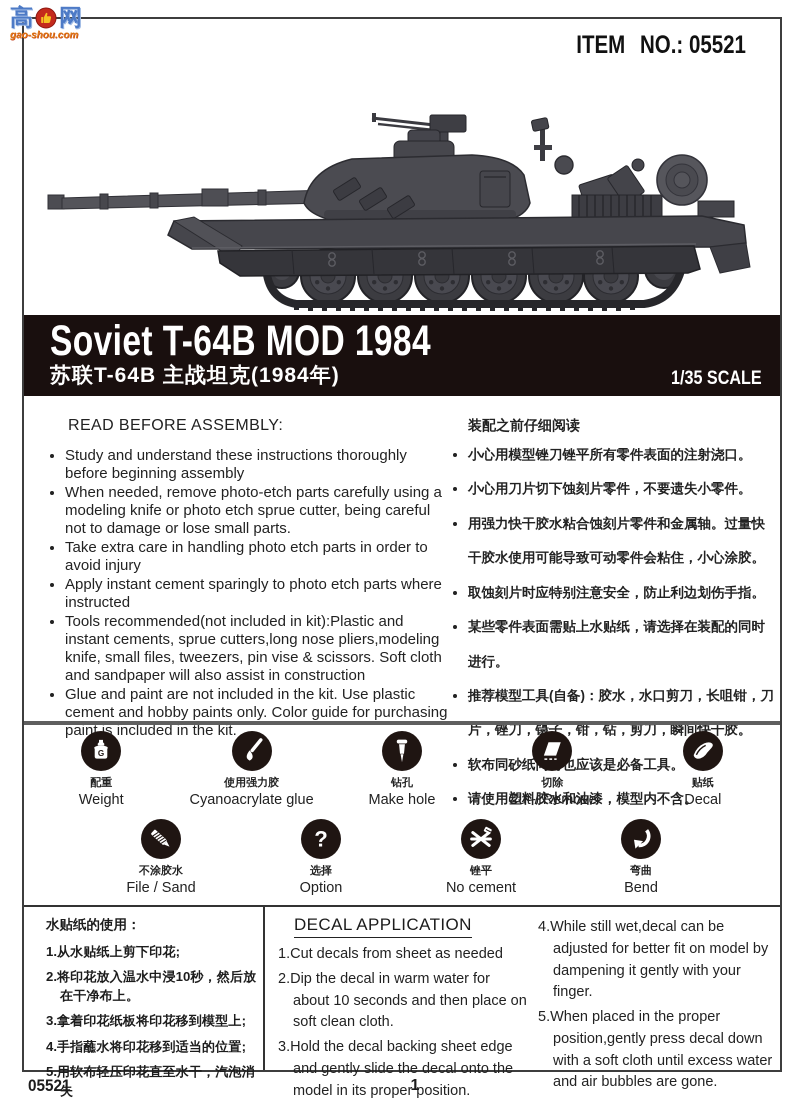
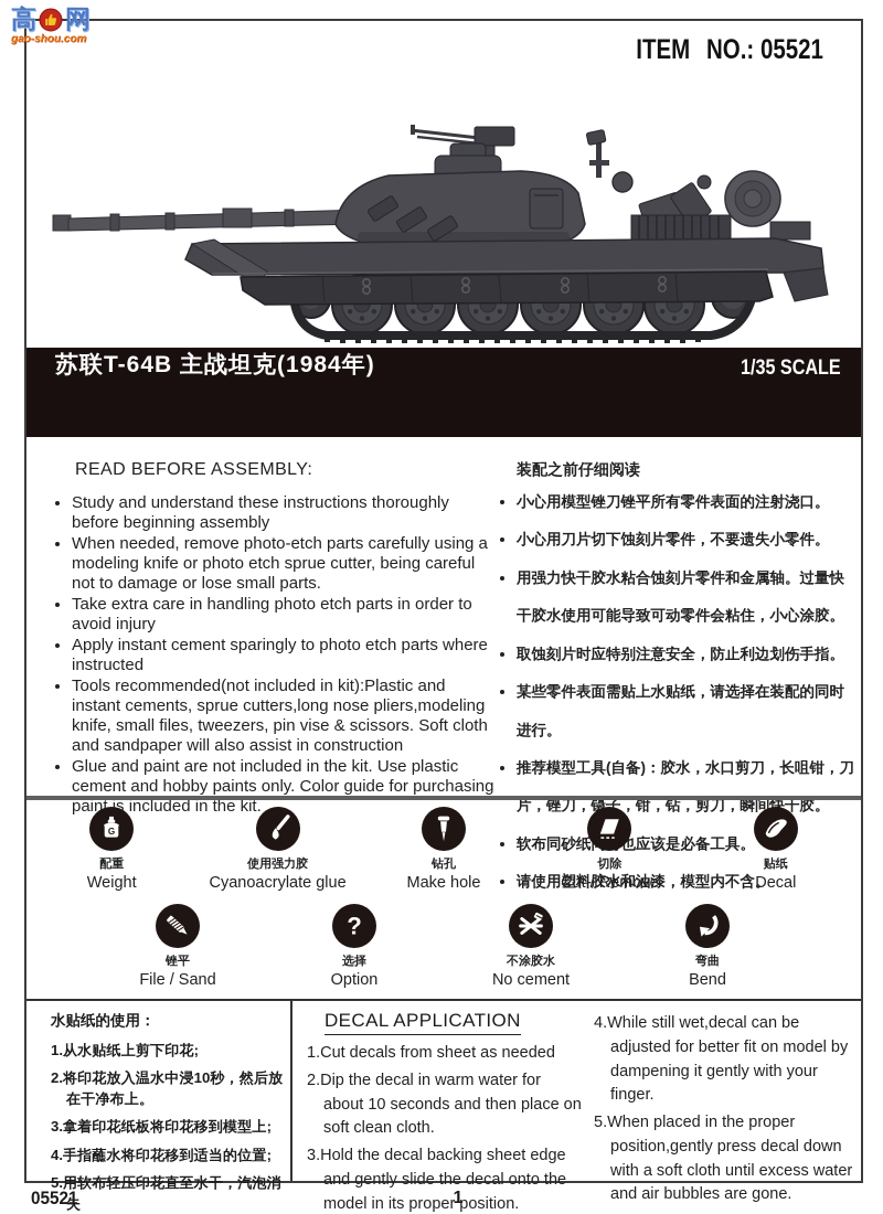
  高
  网
  gao-shou.com
  ITEM NO.: 05521
- Soviet T-64B MOD 1984
  苏联T-64B 主战坦克(1984年)
  1/35 SCALE
  READ BEFORE ASSEMBLY:
  Study and understand these instructions thoroughly before beginning assembly
  When needed, remove photo-etch parts carefully using a modeling knife or photo etch sprue cutter, being careful not to damage or lose small parts.
  Take extra care in handling photo etch parts in order to avoid injury
  Apply instant cement sparingly to photo etch parts where instructed
  Tools recommended(not included in kit):Plastic and instant cements, sprue cutters,long nose pliers,modeling knife, small files, tweezers, pin vise & scissors. Soft cloth and sandpaper will also assist in construction
  Glue and paint are not included in the kit. Use plastic cement and hobby paints only. Color guide for purchasing paints included in the kit.
  装配之前仔细阅读
  小心用模型锉刀锉平所有零件表面的注射浇口。
  小心用刀片切下蚀刻片零件，不要遗失小零件。
  用强力快干胶水粘合蚀刻片零件和金属轴。过量快干胶水使用可能导致可动零件会粘住，小心涂胶。
  取蚀刻片时应特别注意安全，防止利边划伤手指。
  某些零件表面需贴上水贴纸，请选择在装配的同时进行。
  推荐模型工具(自备)：胶水，水口剪刀，长咀钳，刀片，锉刀，镊子，钳，钻，剪刀，瞬间快干胶。
  软布同砂纸也应该是必备工具。
  请使用塑料胶水和油漆，模型内不含。
  G
  配重
  Weight
  使用强力胶
  Cyanoacrylate glue
  钻孔
  Make hole
  切除
  Cut / Remove
  贴纸
  Decal
- 不涂胶水
+ 锉平
  File / Sand
  ?
  选择
  Option
- 锉平
+ 不涂胶水
  No cement
  弯曲
  Bend
  水贴纸的使用：
  1.从水贴纸上剪下印花;
  2.将印花放入温水中浸10秒，然后放在干净布上。
  3.拿着印花纸板将印花移到模型上;
  4.手指蘸水将印花移到适当的位置;
  5.用软布轻压印花直至水干，汽泡消失
  DECAL APPLICATION
  1.Cut decals from sheet as needed
  2.Dip the decal in warm water for about 10 seconds and then place on soft clean cloth.
  3.Hold the decal backing sheet edge and gently slide the decal onto the model in its proper position.
  4.While still wet,decal can be adjusted for better fit on model by dampening it gently with your finger.
  5.When placed in the proper position,gently press decal down with a soft cloth until excess water and air bubbles are gone.
  05521
  1
